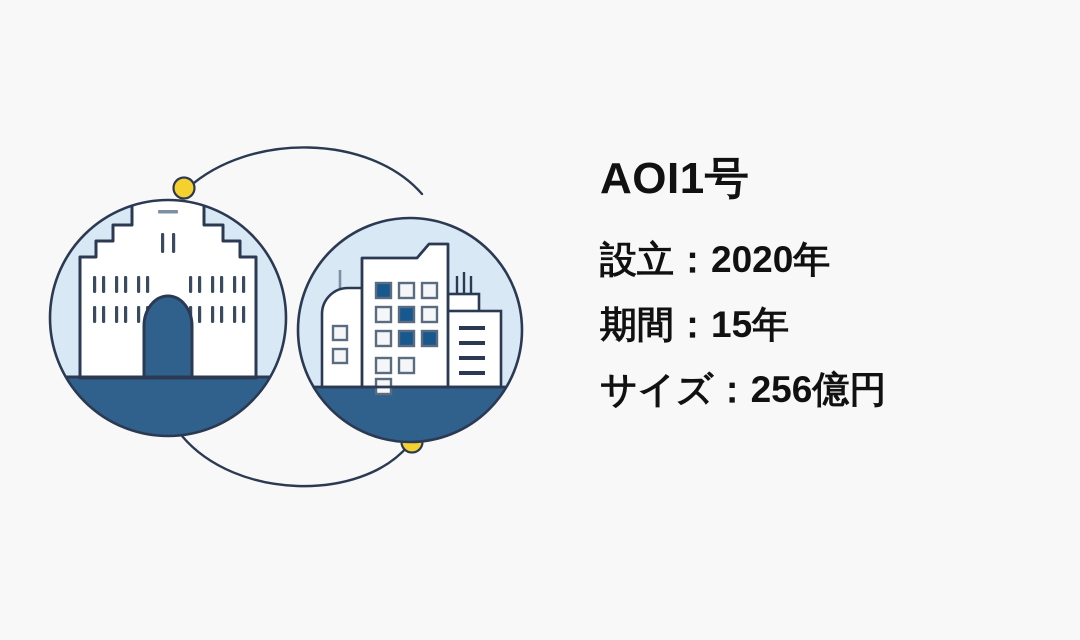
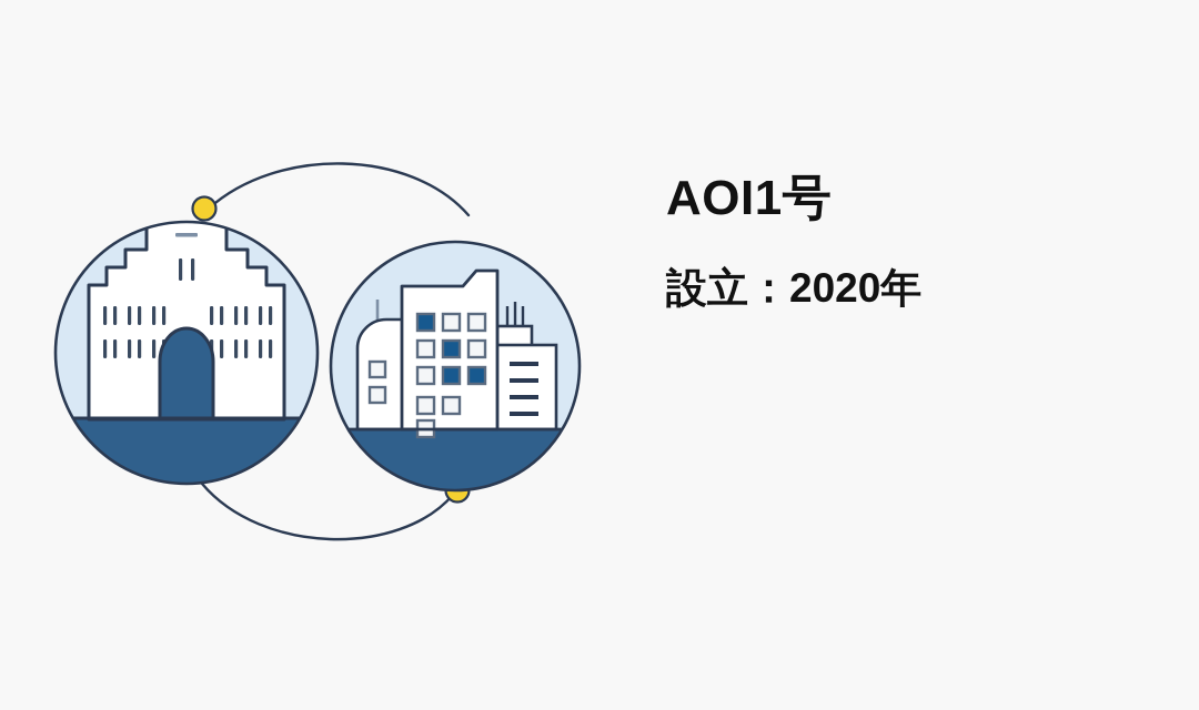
  AOI1号
  設立：2020年
- 期間：15年
- サイズ：256億円
